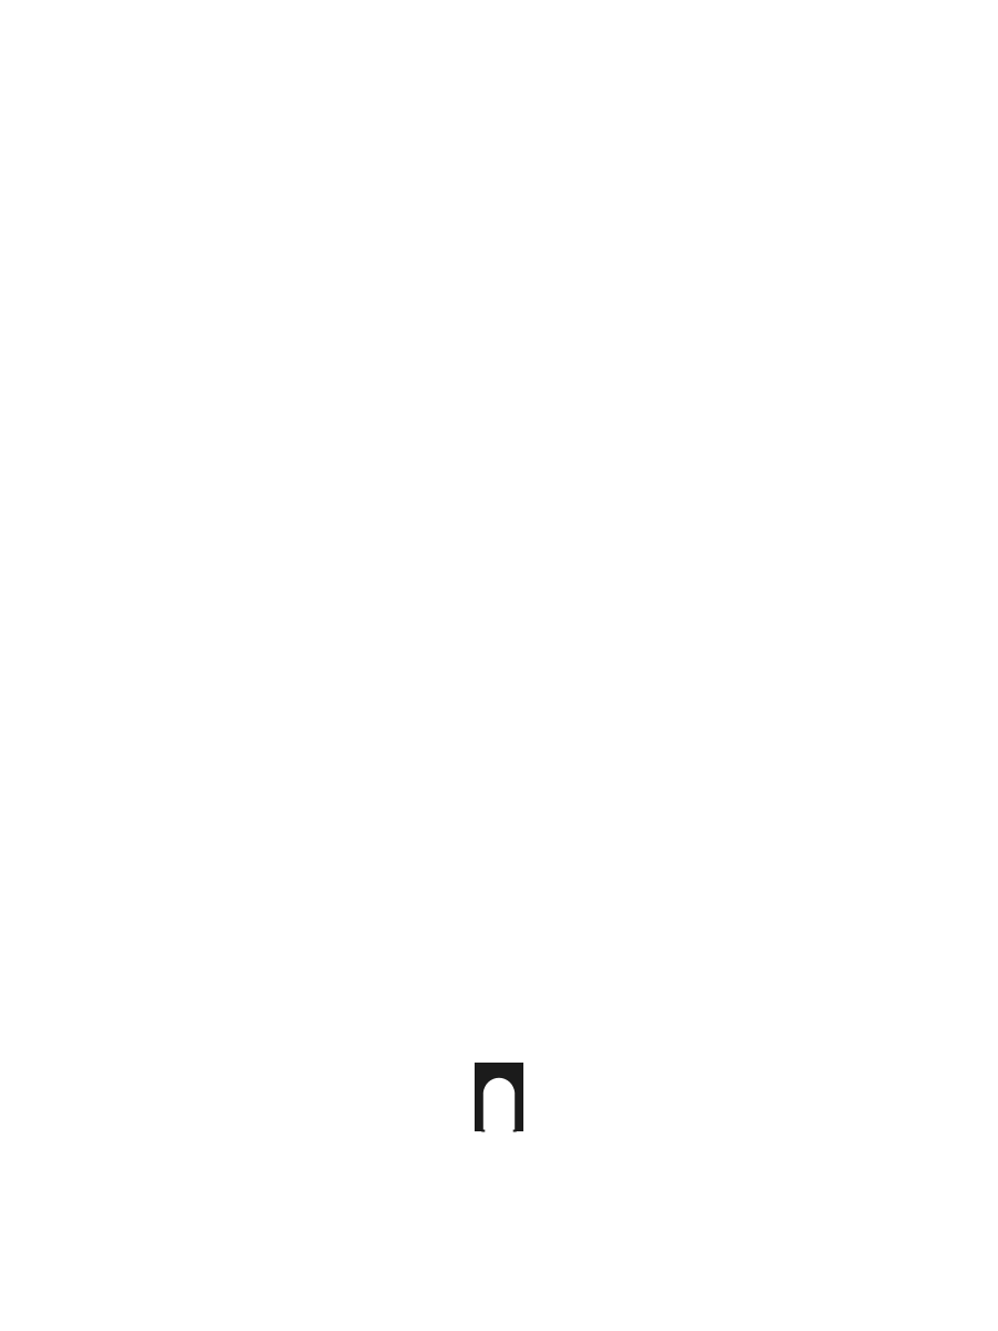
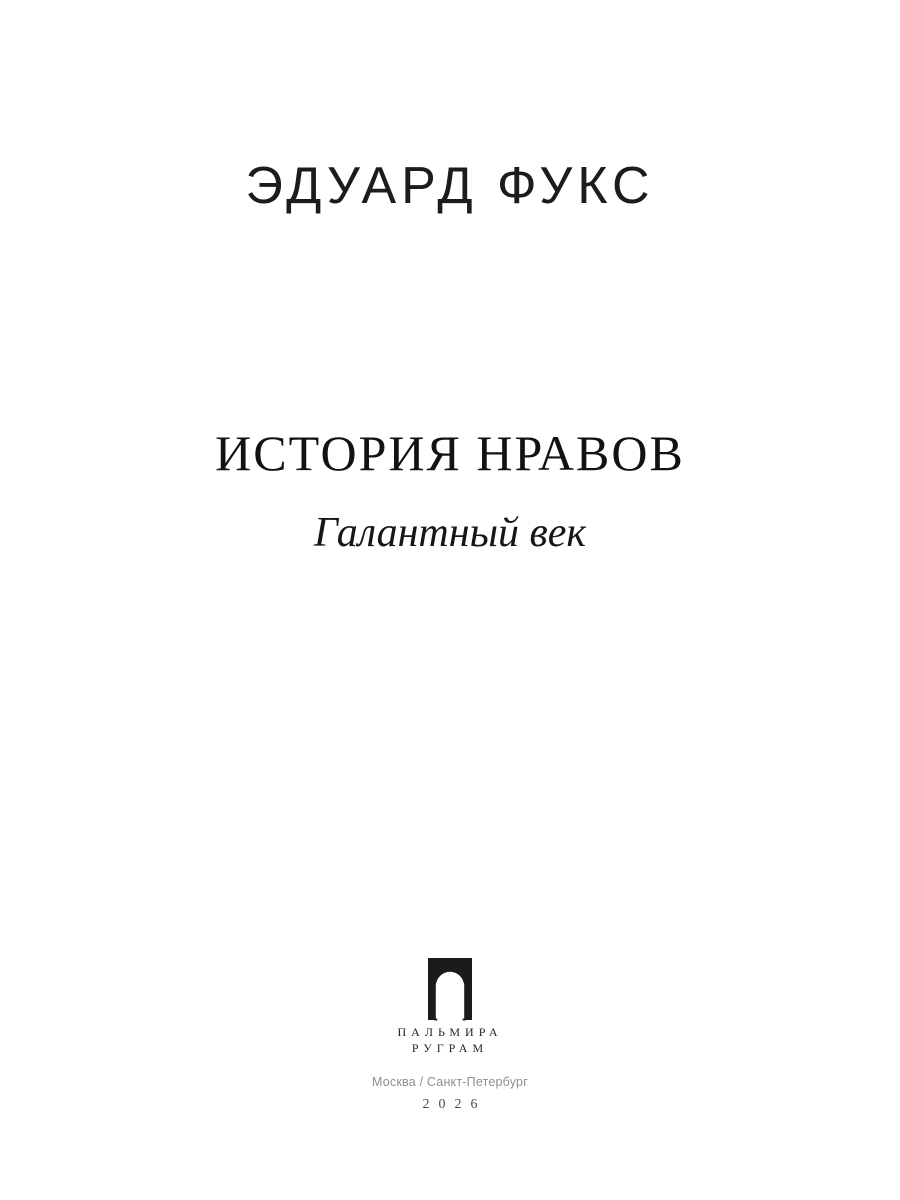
+ ЭДУАРД ФУКС
+ ИСТОРИЯ НРАВОВ
+ Галантный век
+ ПАЛЬМИРА
+ РУГРАМ
+ Москва / Санкт-Петербург
+ 2026
